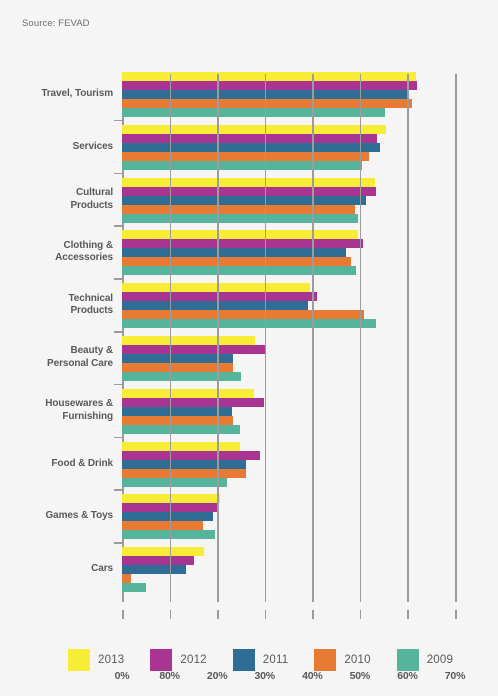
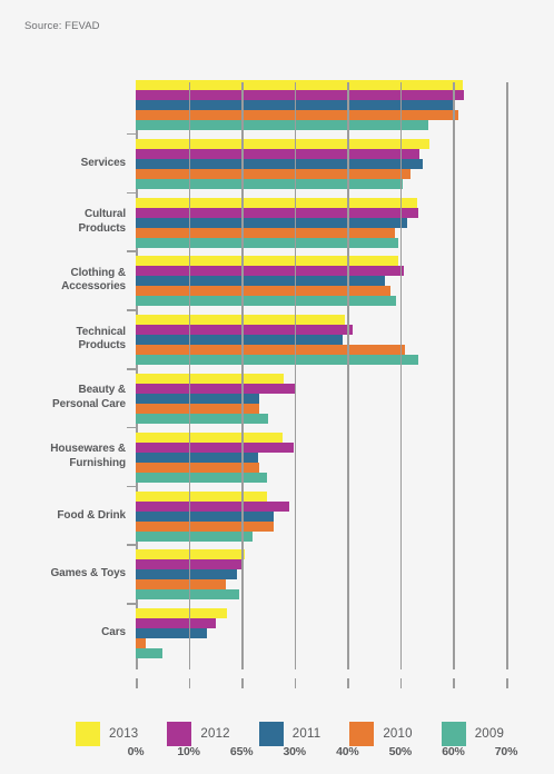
  Source: FEVAD
- Travel, Tourism
  Services
  Cultural
  Products
  Clothing &
  Accessories
  Technical
  Products
  Beauty &
  Personal Care
  Housewares &
  Furnishing
  Food & Drink
  Games & Toys
  Cars
  0%
- 80%
+ 10%
- 20%
+ 65%
  30%
  40%
  50%
  60%
  70%
  2013
  2012
  2011
  2010
  2009
